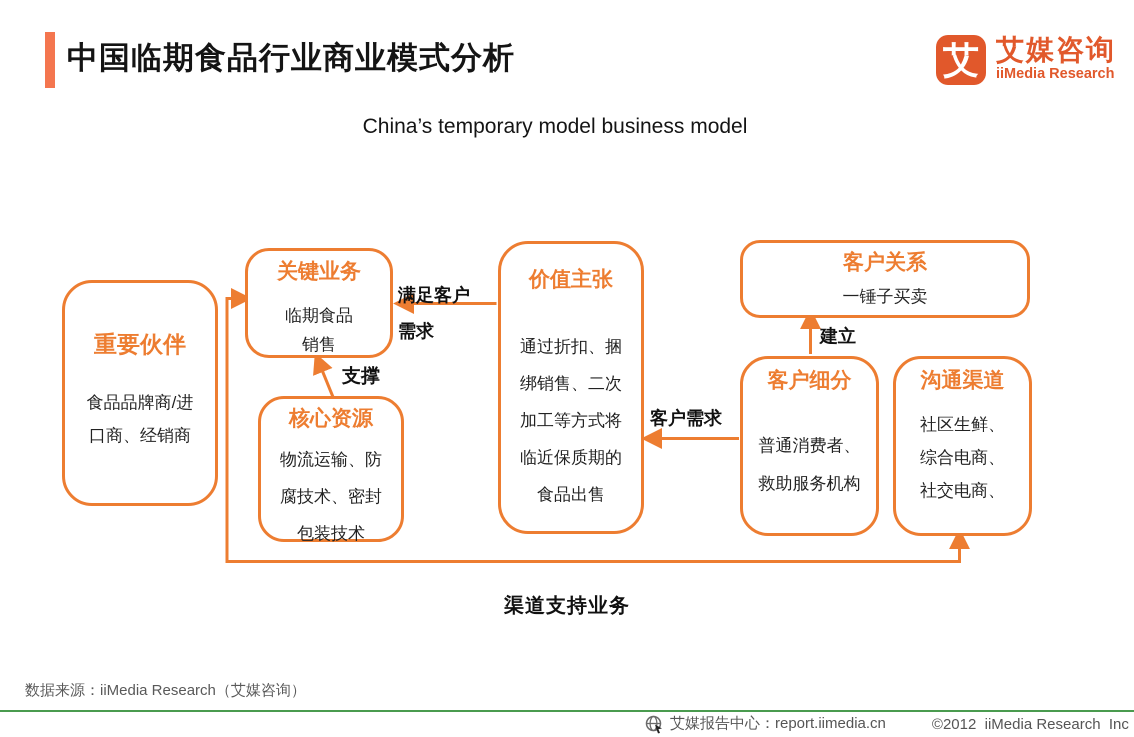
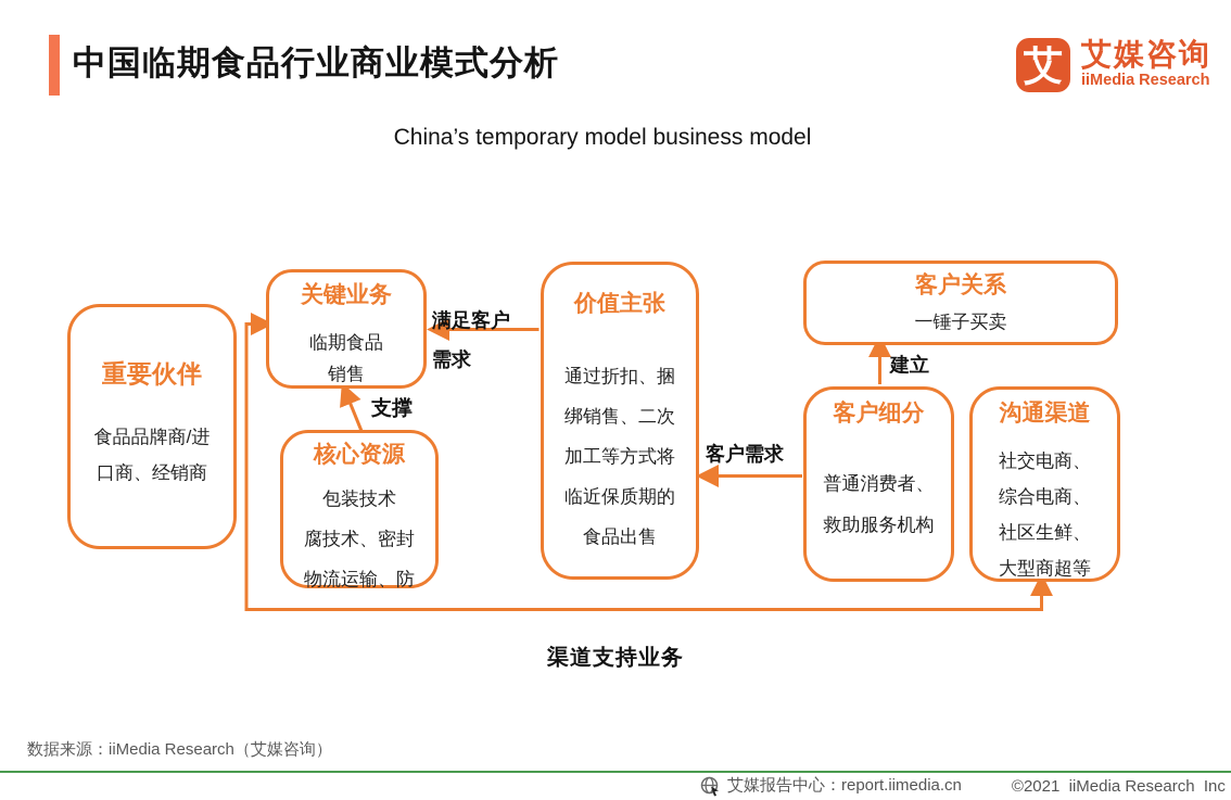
  中国临期食品行业商业模式分析
  艾
  艾媒咨询
  iiMedia Research
  China’s temporary model business model
  重要伙伴
  食品品牌商/进
  口商、经销商
  关键业务
  临期食品
  销售
  核心资源
- 物流运输、防
+ 包装技术
  腐技术、密封
- 包装技术
+ 物流运输、防
  价值主张
  通过折扣、捆
  绑销售、二次
  加工等方式将
  临近保质期的
  食品出售
  客户关系
  一锤子买卖
  客户细分
  普通消费者、
  救助服务机构
  沟通渠道
- 社区生鲜、
+ 社交电商、
  综合电商、
- 社交电商、
+ 社区生鲜、
+ 大型商超等
  满足客户
  需求
  支撑
  建立
  客户需求
  渠道支持业务
  数据来源：iiMedia Research（艾媒咨询）
  艾媒报告中心：report.iimedia.cn
- ©2012 iiMedia Research Inc
+ ©2021 iiMedia Research Inc
